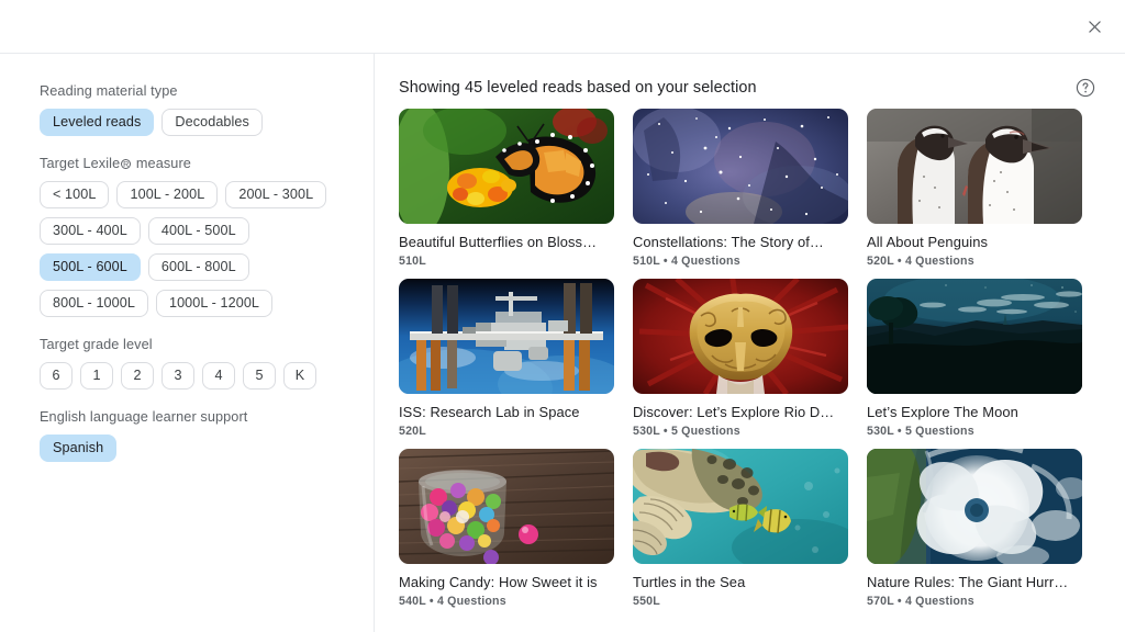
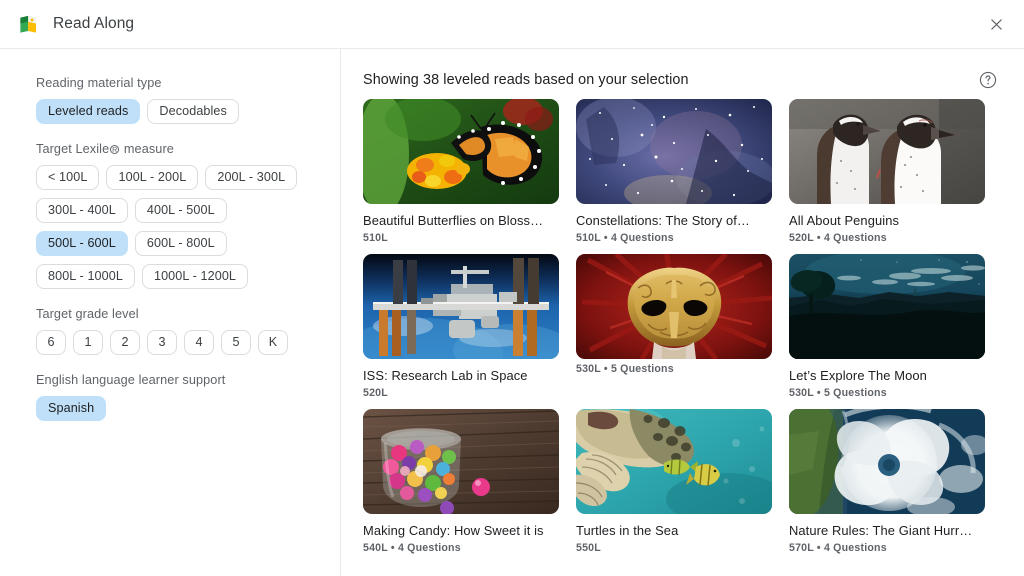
+ Read Along
  Reading material type
  Leveled reads
  Decodables
  Target Lexile measure
  < 100L
  100L - 200L
  200L - 300L
  300L - 400L
  400L - 500L
  500L - 600L
  600L - 800L
  800L - 1000L
  1000L - 1200L
  Target grade level
  6
  1
  2
  3
  4
  5
  K
  English language learner support
  Spanish
- Showing 45 leveled reads based on your selection
+ Showing 38 leveled reads based on your selection
  Beautiful Butterflies on Bloss…
  510L
  Constellations: The Story of…
  510L • 4 Questions
  All About Penguins
  520L • 4 Questions
  ISS: Research Lab in Space
  520L
- Discover: Let’s Explore Rio D…
  530L • 5 Questions
  Let’s Explore The Moon
  530L • 5 Questions
  Making Candy: How Sweet it is
  540L • 4 Questions
  Turtles in the Sea
  550L
  Nature Rules: The Giant Hurr…
  570L • 4 Questions
